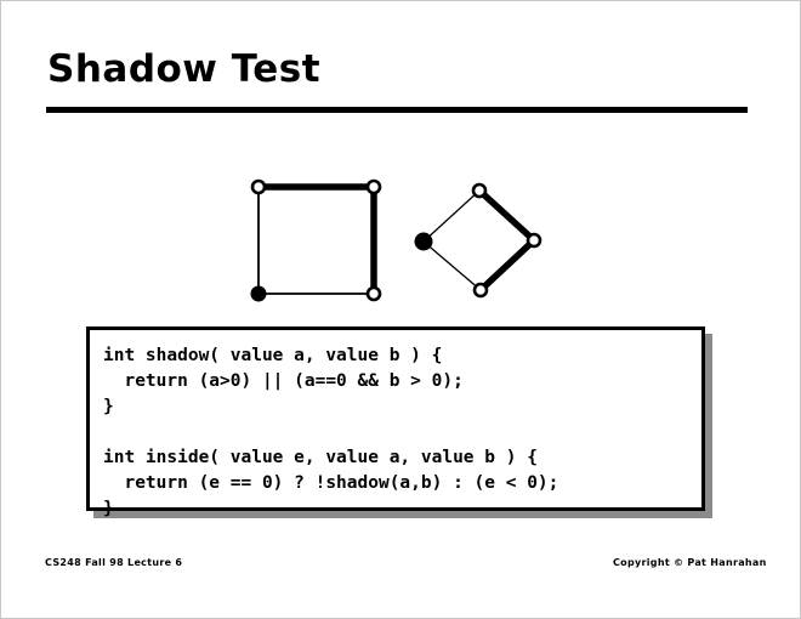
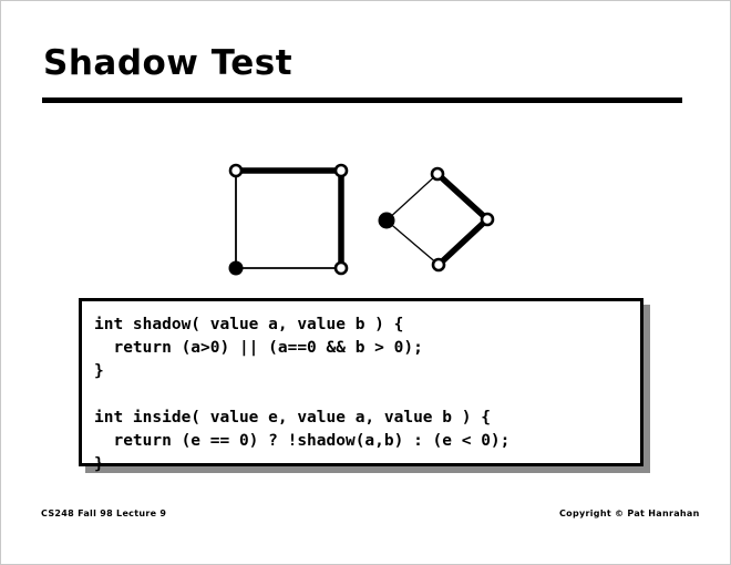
  Shadow Test
  int shadow( value a, value b ) {
  return (a>0) || (a==0 && b > 0);
  }
  int inside( value e, value a, value b ) {
  return (e == 0) ? !shadow(a,b) : (e < 0);
  }
- CS248 Fall 98 Lecture 6
+ CS248 Fall 98 Lecture 9
  Copyright © Pat Hanrahan
